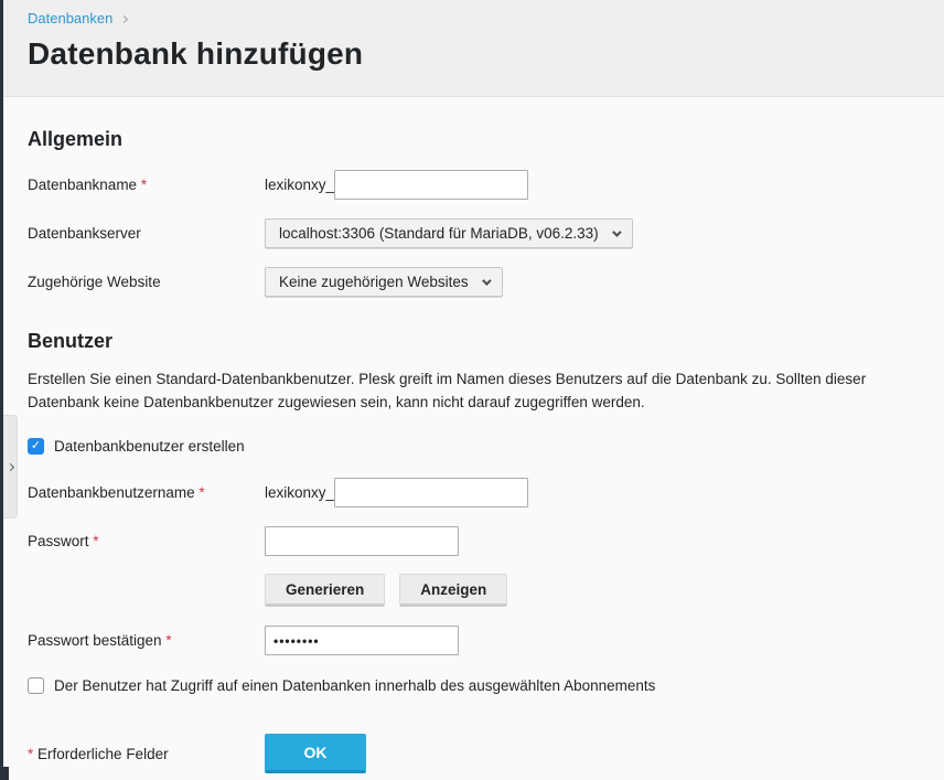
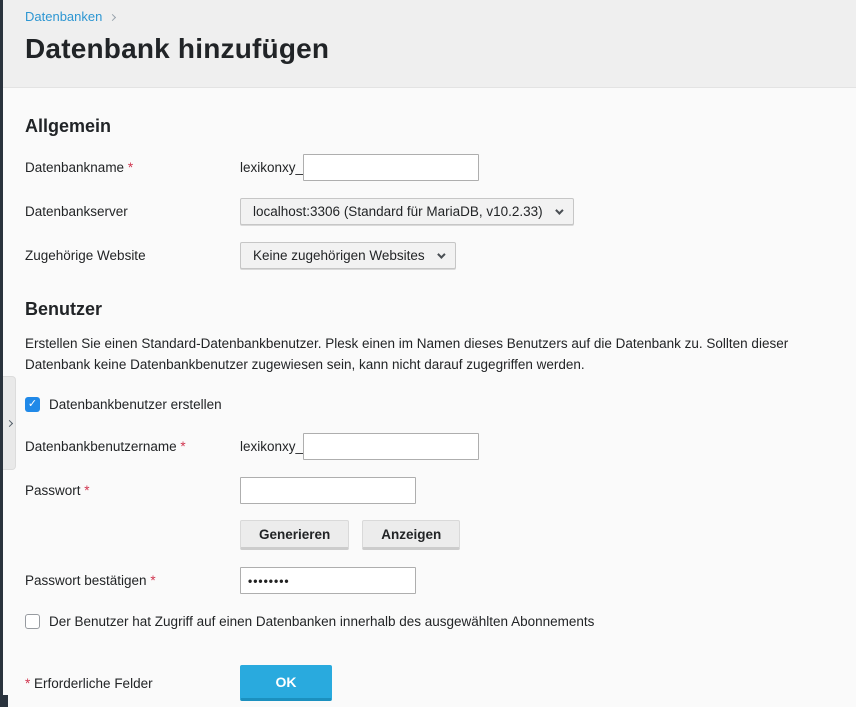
  Datenbanken
  Datenbank hinzufügen
  Allgemein
  Datenbankname *
  lexikonxy_
  Datenbankserver
- localhost:3306 (Standard für MariaDB, v06.2.33)
+ localhost:3306 (Standard für MariaDB, v10.2.33)
  Zugehörige Website
  Keine zugehörigen Websites
  Benutzer
- Erstellen Sie einen Standard-Datenbankbenutzer. Plesk greift im Namen dieses Benutzers auf die Datenbank zu. Sollten dieser Datenbank keine Datenbankbenutzer zugewiesen sein, kann nicht darauf zugegriffen werden.
+ Erstellen Sie einen Standard-Datenbankbenutzer. Plesk einen im Namen dieses Benutzers auf die Datenbank zu. Sollten dieser Datenbank keine Datenbankbenutzer zugewiesen sein, kann nicht darauf zugegriffen werden.
  ✓
  Datenbankbenutzer erstellen
  Datenbankbenutzername *
  lexikonxy_
  Passwort *
  Generieren
  Anzeigen
  Passwort bestätigen *
  ••••••••
  Der Benutzer hat Zugriff auf einen Datenbanken innerhalb des ausgewählten Abonnements
  * Erforderliche Felder
  OK
